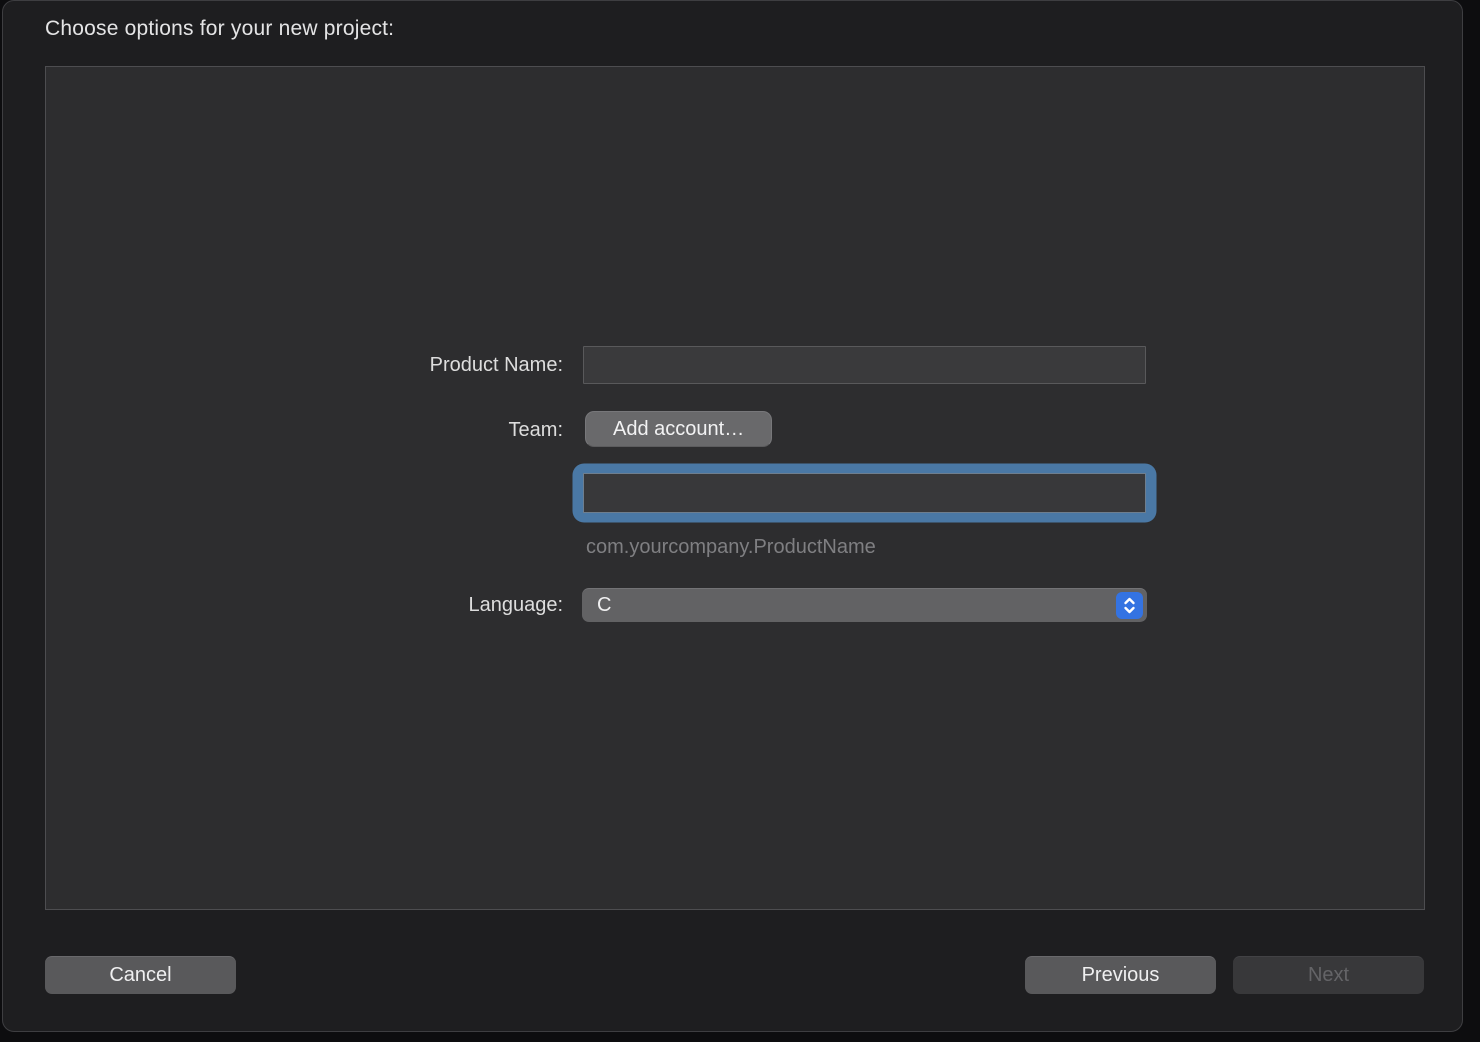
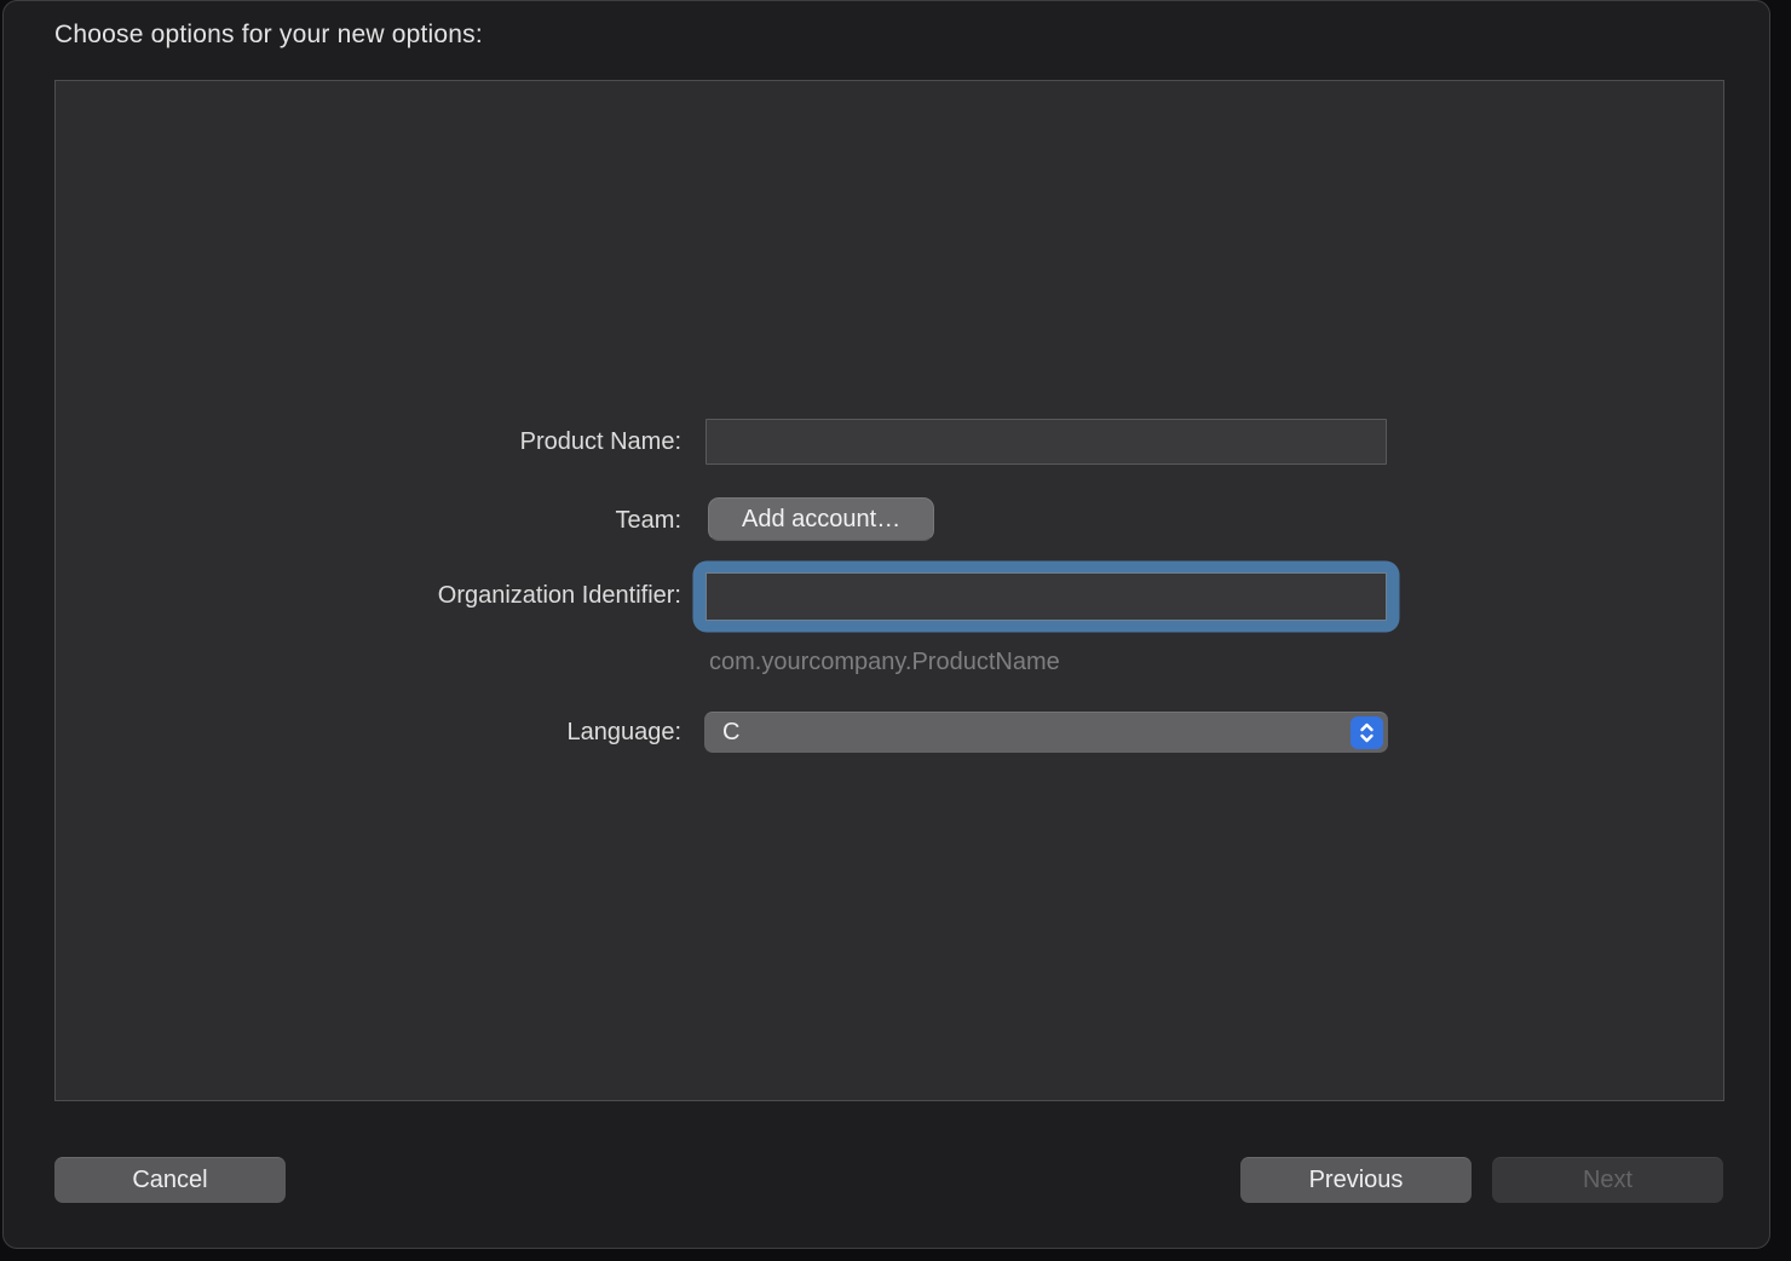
- Choose options for your new project:
+ Choose options for your new options:
  Product Name:
  Team:
  Add account…
+ Organization Identifier:
  com.yourcompany.ProductName
  Language:
  C
  Cancel
  Previous
  Next
